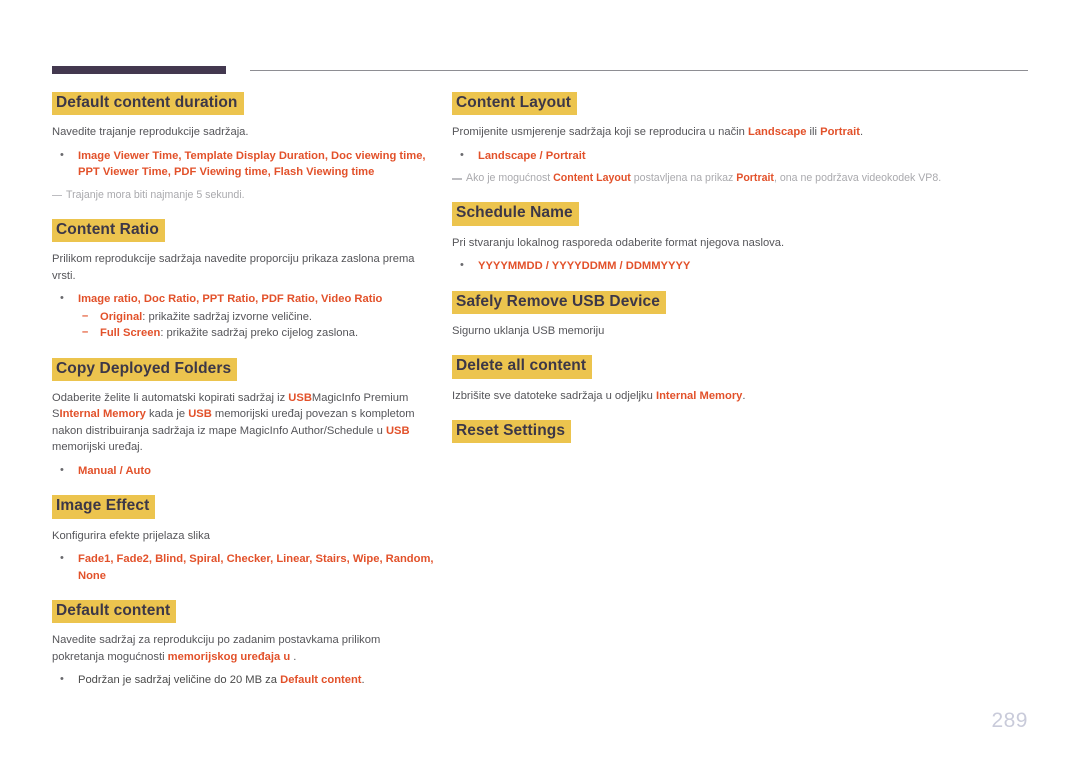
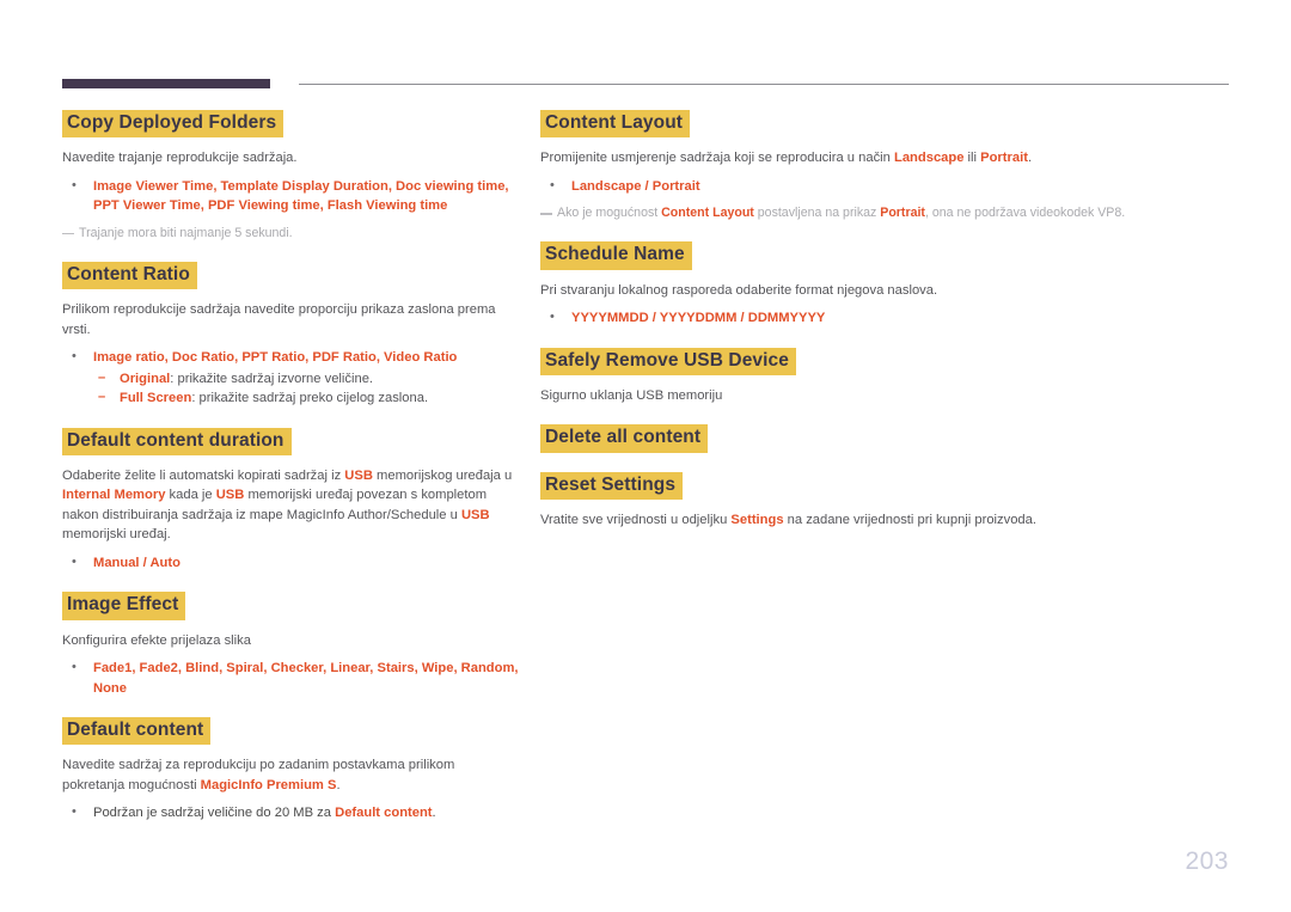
- Default content duration
+ Copy Deployed Folders
  Navedite trajanje reprodukcije sadržaja.
  Image Viewer Time, Template Display Duration, Doc viewing time, PPT Viewer Time, PDF Viewing time, Flash Viewing time
  Trajanje mora biti najmanje 5 sekundi.
  Content Ratio
  Prilikom reprodukcije sadržaja navedite proporciju prikaza zaslona prema vrsti.
  Image ratio, Doc Ratio, PPT Ratio, PDF Ratio, Video Ratio
  Original: prikažite sadržaj izvorne veličine.
  Full Screen: prikažite sadržaj preko cijelog zaslona.
- Copy Deployed Folders
+ Default content duration
- Odaberite želite li automatski kopirati sadržaj iz USBMagicInfo Premium SInternal Memory kada je USB memorijski uređaj povezan s kompletom nakon distribuiranja sadržaja iz mape MagicInfo Author/Schedule u USB memorijski uređaj.
+ Odaberite želite li automatski kopirati sadržaj iz USB memorijskog uređaja u Internal Memory kada je USB memorijski uređaj povezan s kompletom nakon distribuiranja sadržaja iz mape MagicInfo Author/Schedule u USB memorijski uređaj.
  Manual / Auto
  Image Effect
  Konfigurira efekte prijelaza slika
  Fade1, Fade2, Blind, Spiral, Checker, Linear, Stairs, Wipe, Random, None
  Default content
- Navedite sadržaj za reprodukciju po zadanim postavkama prilikom pokretanja mogućnosti memorijskog uređaja u .
+ Navedite sadržaj za reprodukciju po zadanim postavkama prilikom pokretanja mogućnosti MagicInfo Premium S.
  Podržan je sadržaj veličine do 20 MB za Default content.
  Content Layout
  Promijenite usmjerenje sadržaja koji se reproducira u način Landscape ili Portrait.
  Landscape / Portrait
  Ako je mogućnost Content Layout postavljena na prikaz Portrait, ona ne podržava videokodek VP8.
  Schedule Name
  Pri stvaranju lokalnog rasporeda odaberite format njegova naslova.
  YYYYMMDD / YYYYDDMM / DDMMYYYY
  Safely Remove USB Device
  Sigurno uklanja USB memoriju
  Delete all content
- Izbrišite sve datoteke sadržaja u odjeljku Internal Memory.
  Reset Settings
+ Vratite sve vrijednosti u odjeljku Settings na zadane vrijednosti pri kupnji proizvoda.
- 289
+ 203
